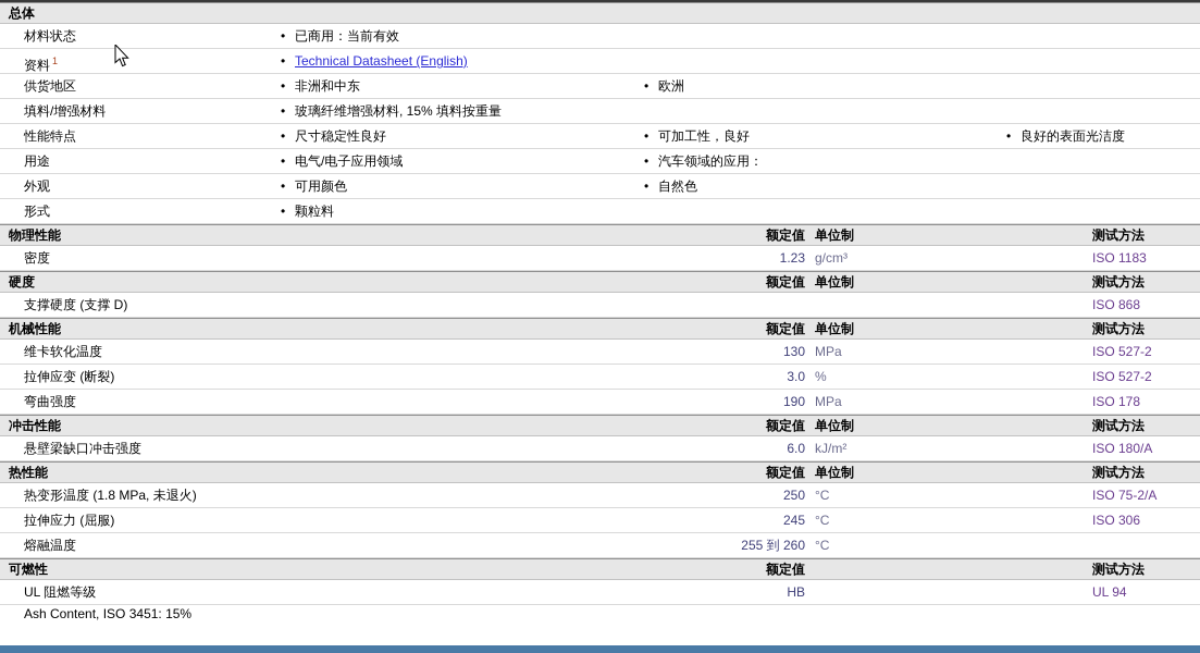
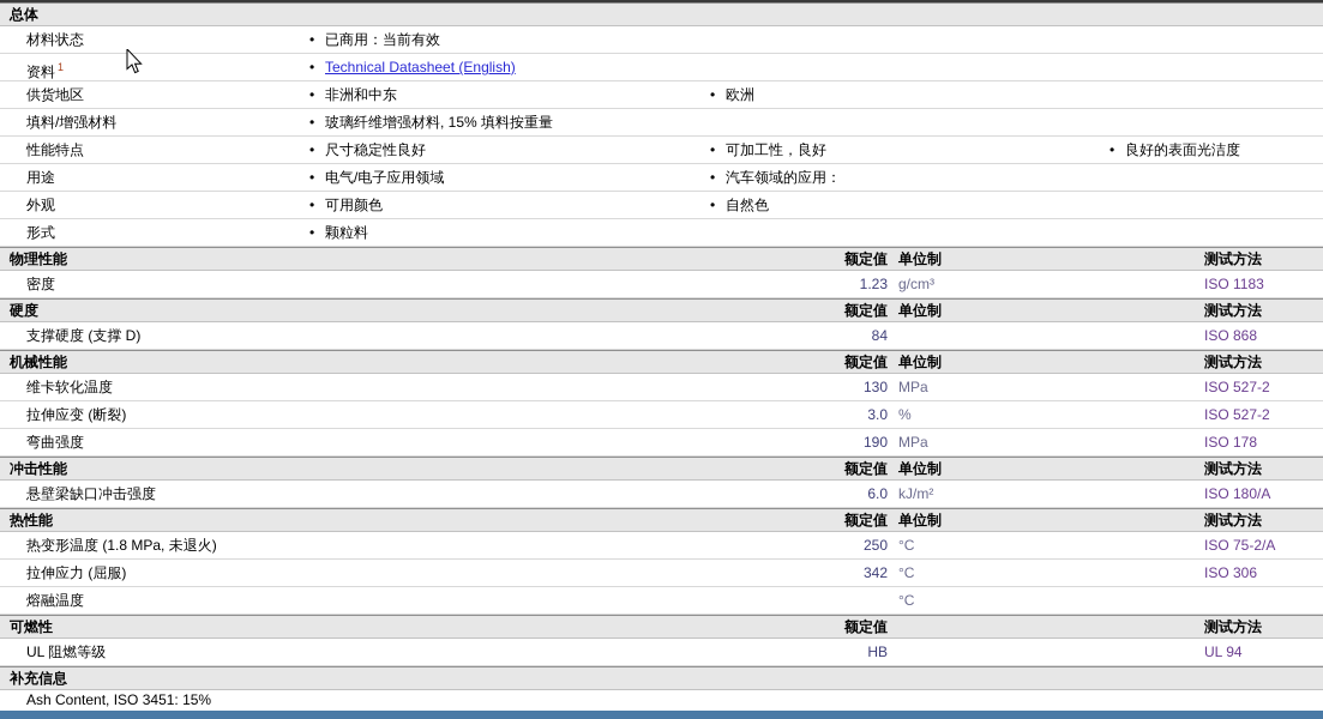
  总体
  材料状态
  已商用：当前有效
  资料 1
  Technical Datasheet (English)
  供货地区
  非洲和中东
  欧洲
  填料/增强材料
  玻璃纤维增强材料, 15% 填料按重量
  性能特点
  尺寸稳定性良好
  可加工性，良好
  良好的表面光洁度
  用途
  电气/电子应用领域
  汽车领域的应用：
  外观
  可用颜色
  自然色
  形式
  颗粒料
  物理性能
  额定值
  单位制
  测试方法
  密度
  1.23
  g/cm³
  ISO 1183
  硬度
  额定值
  单位制
  测试方法
  支撑硬度 (支撑 D)
+ 84
  ISO 868
  机械性能
  额定值
  单位制
  测试方法
  维卡软化温度
  130
  MPa
  ISO 527-2
  拉伸应变 (断裂)
  3.0
  %
  ISO 527-2
  弯曲强度
  190
  MPa
  ISO 178
  冲击性能
  额定值
  单位制
  测试方法
  悬壁梁缺口冲击强度
  6.0
  kJ/m²
  ISO 180/A
  热性能
  额定值
  单位制
  测试方法
  热变形温度 (1.8 MPa, 未退火)
  250
  °C
  ISO 75-2/A
  拉伸应力 (屈服)
- 245
+ 342
  °C
  ISO 306
  熔融温度
- 255 到 260
  °C
  可燃性
  额定值
  测试方法
  UL 阻燃等级
  HB
  UL 94
+ 补充信息
  Ash Content, ISO 3451: 15%
